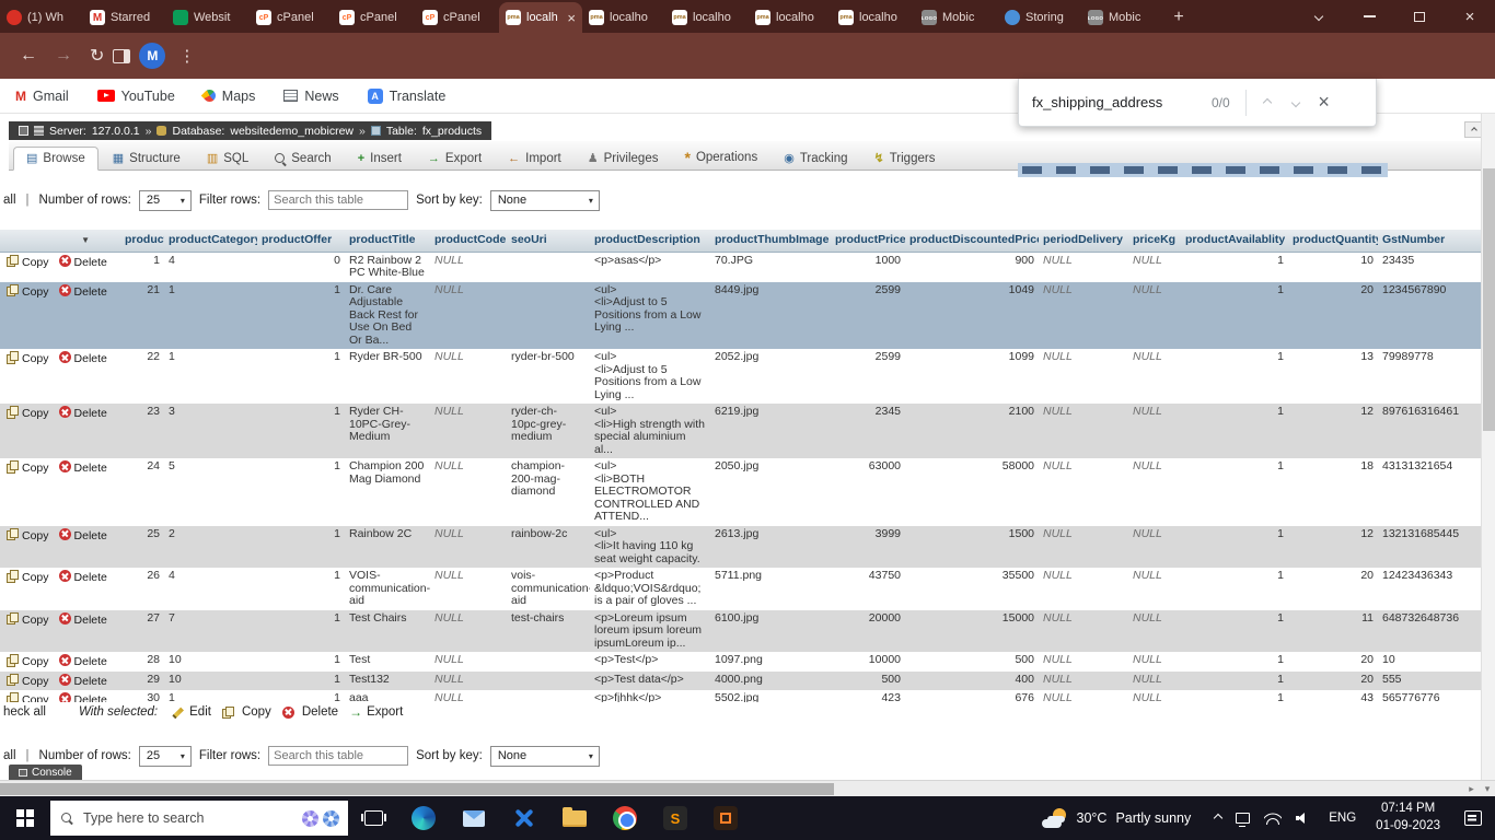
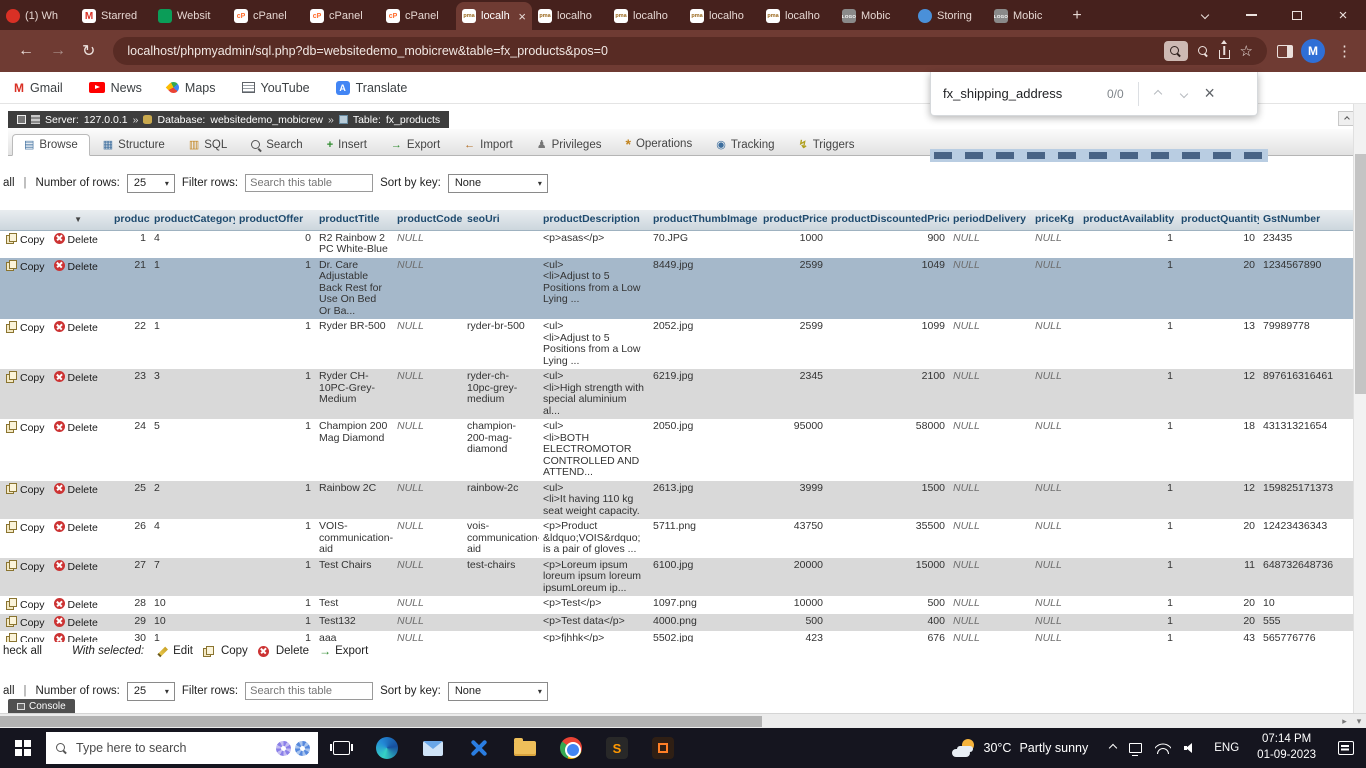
  (1) Wh
  M
  Starred
  Websit
  cPanel
  cPanel
  cPanel
  localh
  ×
  localho
  localho
  localho
  localho
  Mobic
  Storing
  Mobic
  +
  ×
  ←
  →
  ↻
+ localhost/phpmyadmin/sql.php?db=websitedemo_mobicrew&table=fx_products&pos=0
+ ☆
  M
  ⋮
  M
  Gmail
- YouTube
+ News
  Maps
- News
+ YouTube
  A
  Translate
  fx_shipping_address
  0/0
  ×
  Server:
  127.0.0.1
  »
  Database:
  websitedemo_mobicrew
  »
  Table:
  fx_products
  ▤
  Browse
  ▦
  Structure
  ▥
  SQL
  Search
  +
  Insert
  →
  Export
  ←
  Import
  ♟
  Privileges
  *
  Operations
  ◉
  Tracking
  ↯
  Triggers
  all
  |
  Number of rows:
  25
  ▾
  Filter rows:
  Search this table
  Sort by key:
  None
  ▾
  ▼	produc	productCategor	productOffer	productTitle	productCode	seoUri	productDescription	productThumbImage	productPrice	productDiscountedPric	periodDelivery	priceKg	productAvailablity	productQuantit	GstNumber
  Copy Delete	1	4	0	R2 Rainbow 2 PC White-Blue	NULL		<p>asas</p>	70.JPG	1000	900	NULL	NULL	1	10	23435
  Copy Delete	21	1	1	Dr. Care Adjustable Back Rest for Use On Bed Or Ba...	NULL		<ul> <li>Adjust to 5 Positions from a Low Lying ...	8449.jpg	2599	1049	NULL	NULL	1	20	1234567890
  Copy Delete	22	1	1	Ryder BR-500	NULL	ryder-br-500	<ul> <li>Adjust to 5 Positions from a Low Lying ...	2052.jpg	2599	1099	NULL	NULL	1	13	79989778
  Copy Delete	23	3	1	Ryder CH-10PC-Grey-Medium	NULL	ryder-ch-10pc-grey-medium	<ul> <li>High strength with special aluminium al...	6219.jpg	2345	2100	NULL	NULL	1	12	897616316461
- Copy Delete	24	5	1	Champion 200 Mag Diamond	NULL	champion-200-mag-diamond	<ul> <li>BOTH ELECTROMOTOR CONTROLLED AND ATTEND...	2050.jpg	63000	58000	NULL	NULL	1	18	43131321654
+ Copy Delete	24	5	1	Champion 200 Mag Diamond	NULL	champion-200-mag-diamond	<ul> <li>BOTH ELECTROMOTOR CONTROLLED AND ATTEND...	2050.jpg	95000	58000	NULL	NULL	1	18	43131321654
- Copy Delete	25	2	1	Rainbow 2C	NULL	rainbow-2c	<ul> <li>It having 110 kg seat weight capacity.	2613.jpg	3999	1500	NULL	NULL	1	12	132131685445
+ Copy Delete	25	2	1	Rainbow 2C	NULL	rainbow-2c	<ul> <li>It having 110 kg seat weight capacity.	2613.jpg	3999	1500	NULL	NULL	1	12	159825171373
  Copy Delete	26	4	1	VOIS-communication-aid	NULL	vois-communicationaid	<p>Product &ldquo;VOIS&rdquo; is a pair of gloves ...	5711.png	43750	35500	NULL	NULL	1	20	12423436343
  Copy Delete	27	7	1	Test Chairs	NULL	test-chairs	<p>Loreum ipsum loreum ipsum loreum ipsumLoreum ip...	6100.jpg	20000	15000	NULL	NULL	1	11	648732648736
  Copy Delete	28	10	1	Test	NULL		<p>Test</p>	1097.png	10000	500	NULL	NULL	1	20	10
  Copy Delete	29	10	1	Test132	NULL		<p>Test data</p>	4000.png	500	400	NULL	NULL	1	20	555
  Copy Delete	30	1	1	aaa	NULL		<p>fjhhk</p>	5502.jpg	423	676	NULL	NULL	1	43	565776776
  heck all
  With selected:
  Edit
  Copy
  Delete
  →
  Export
  all
  |
  Number of rows:
  25
  ▾
  Filter rows:
  Search this table
  Sort by key:
  None
  ▾
  Console
  ▸
  ▾
  Type here to search
  S
  30°C
  Partly sunny
  ENG
  07:14 PM
  01-09-2023
